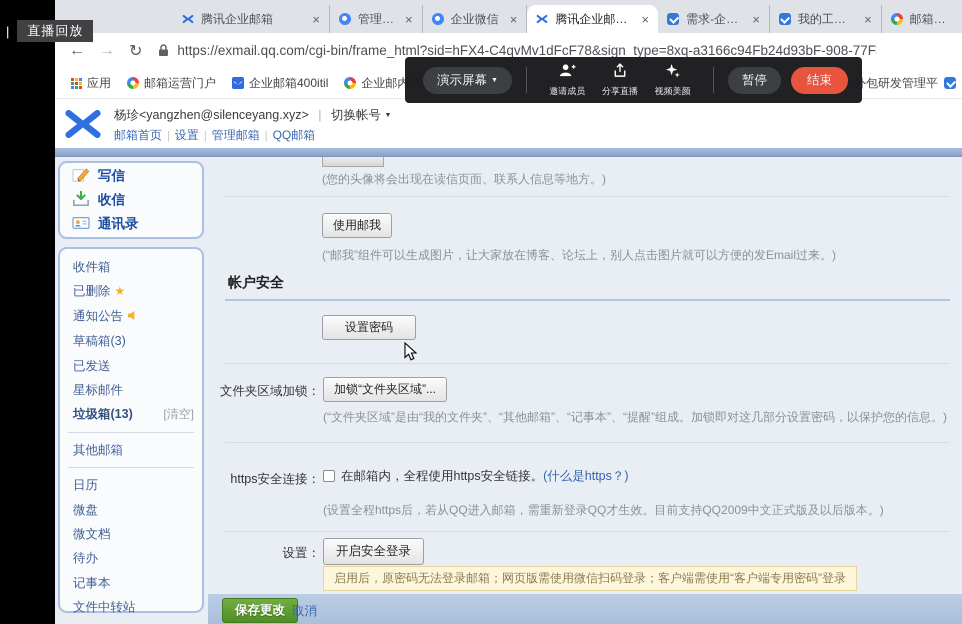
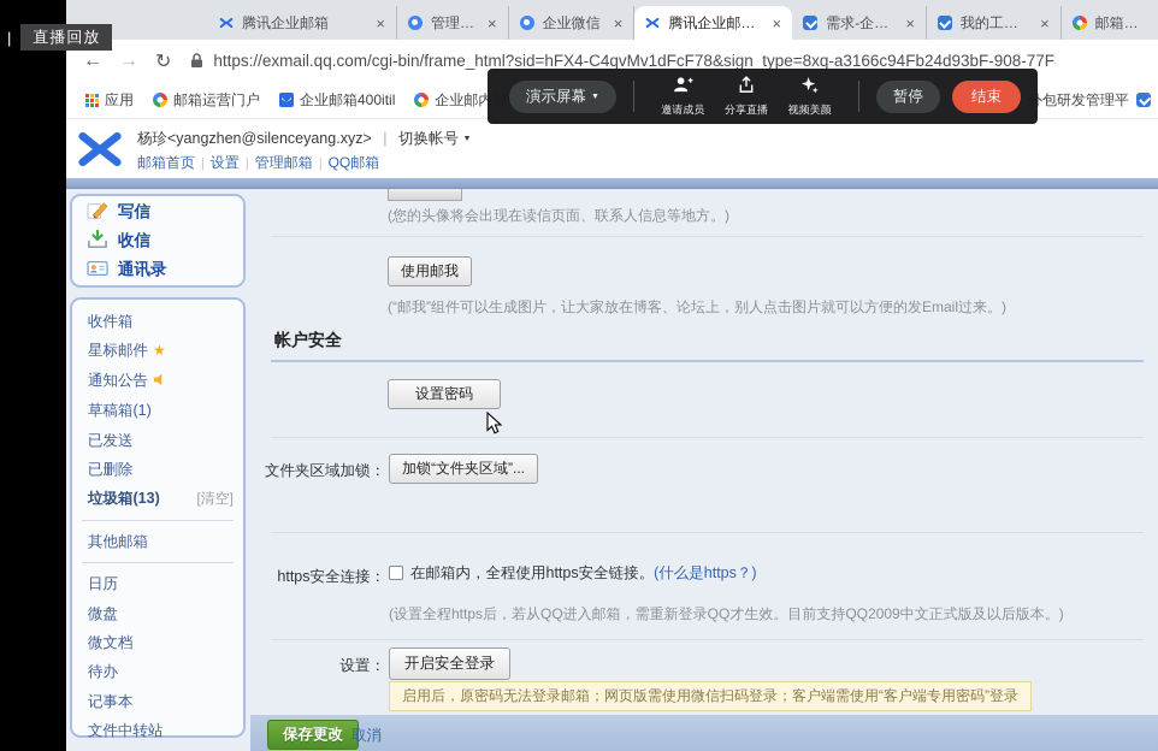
  腾讯企业邮箱
  ×
  ×
  企业微信
  ×
  腾讯企业邮箱 -
  ×
  ×
  ×
  邮箱运营
  ←
  →
  ↻
  https://exmail.qq.com/cgi-bin/frame_html?sid=hFX4-C4qvMv1dFcF78&sign_type=8xq-a3166c94Fb24d93bF-908-77F
  应用
  邮箱运营门户
  企业邮箱400itil
  包研发管理平
  杨珍<yangzhen@silenceyang.xyz> | 切换帐号
  邮箱首页 | 设置 | 管理邮箱 | QQ邮箱
  写信
  收信
  通讯录
  收件箱
- 已删除 ★
+ 星标邮件 ★
  通知公告
- 草稿箱(3)
+ 草稿箱(1)
  已发送
- 星标邮件
+ 已删除
  [清空]
  垃圾箱(13)
  其他邮箱
  日历
  微盘
  微文档
  待办
  记事本
  文件中转站
  (您的头像将会出现在读信页面、联系人信息等地方。)
  使用邮我
  (“邮我”组件可以生成图片，让大家放在博客、论坛上，别人点击图片就可以方便的发Email过来。)
  帐户安全
  设置密码
  文件夹区域加锁：
  加锁“文件夹区域”...
- (“文件夹区域”是由“我的文件夹”、“其他邮箱”、“记事本”、“提醒”组成。加锁即对这几部分设置密码，以保护您的信息。)
  https安全连接：
  在邮箱内，全程使用https安全链接。(什么是https？)
  (设置全程https后，若从QQ进入邮箱，需重新登录QQ才生效。目前支持QQ2009中文正式版及以后版本。)
  设置：
  开启安全登录
  启用后，原密码无法登录邮箱；网页版需使用微信扫码登录；客户端需使用“客户端专用密码”登录
  保存更改
  取消
  演示屏幕
  邀请成员
  分享直播
  视频美颜
  暂停
  结束
  |
  直播回放
